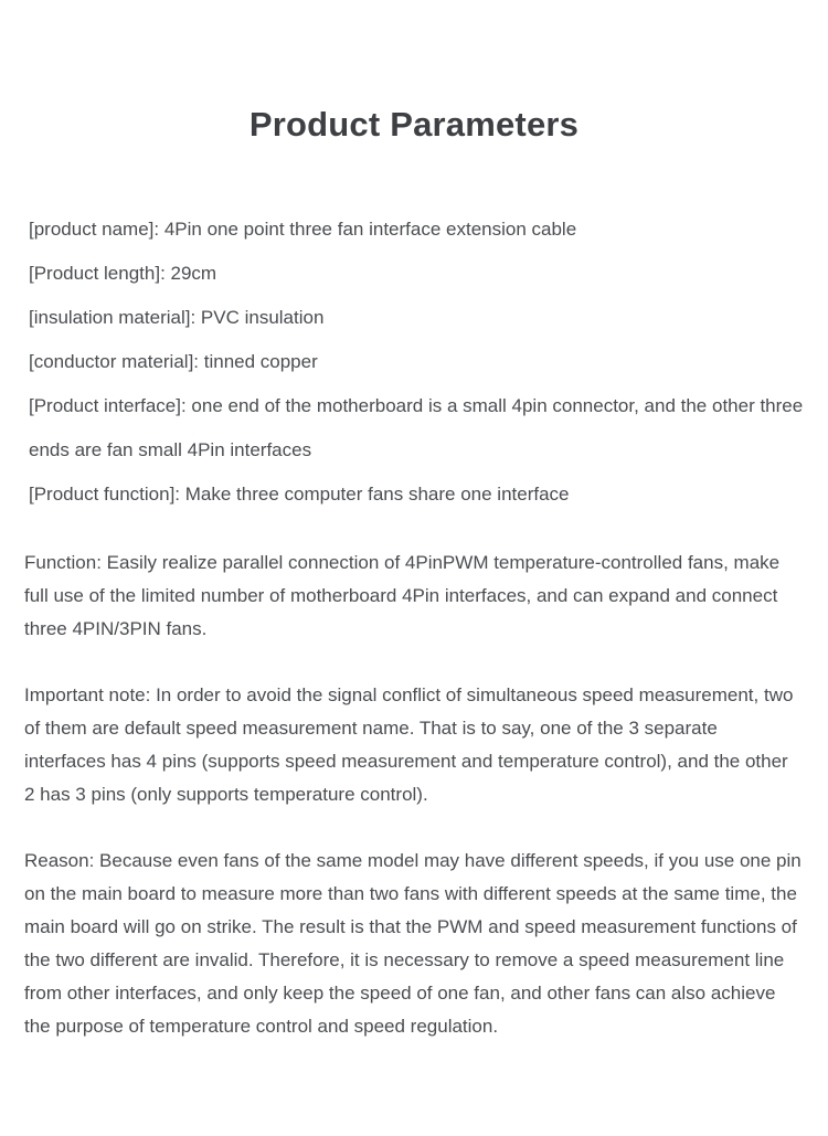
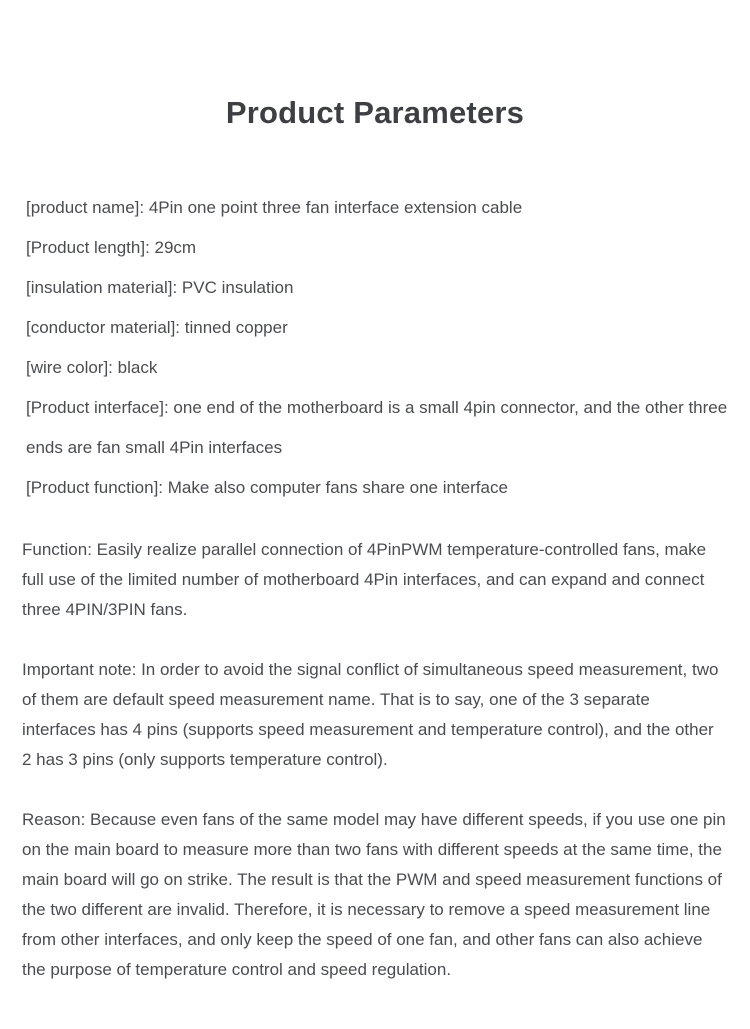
  Product Parameters
  [product name]: 4Pin one point three fan interface extension cable
  [Product length]: 29cm
  [insulation material]: PVC insulation
  [conductor material]: tinned copper
+ [wire color]: black
  [Product interface]: one end of the motherboard is a small 4pin connector, and the other three ends are fan small 4Pin interfaces
- [Product function]: Make three computer fans share one interface
+ [Product function]: Make also computer fans share one interface
  Function: Easily realize parallel connection of 4PinPWM temperature-controlled fans, make full use of the limited number of motherboard 4Pin interfaces, and can expand and connect three 4PIN/3PIN fans.
  Important note: In order to avoid the signal conflict of simultaneous speed measurement, two of them are default speed measurement name. That is to say, one of the 3 separate interfaces has 4 pins (supports speed measurement and temperature control), and the other 2 has 3 pins (only supports temperature control).
  Reason: Because even fans of the same model may have different speeds, if you use one pin on the main board to measure more than two fans with different speeds at the same time, the main board will go on strike. The result is that the PWM and speed measurement functions of the two different are invalid. Therefore, it is necessary to remove a speed measurement line from other interfaces, and only keep the speed of one fan, and other fans can also achieve the purpose of temperature control and speed regulation.
